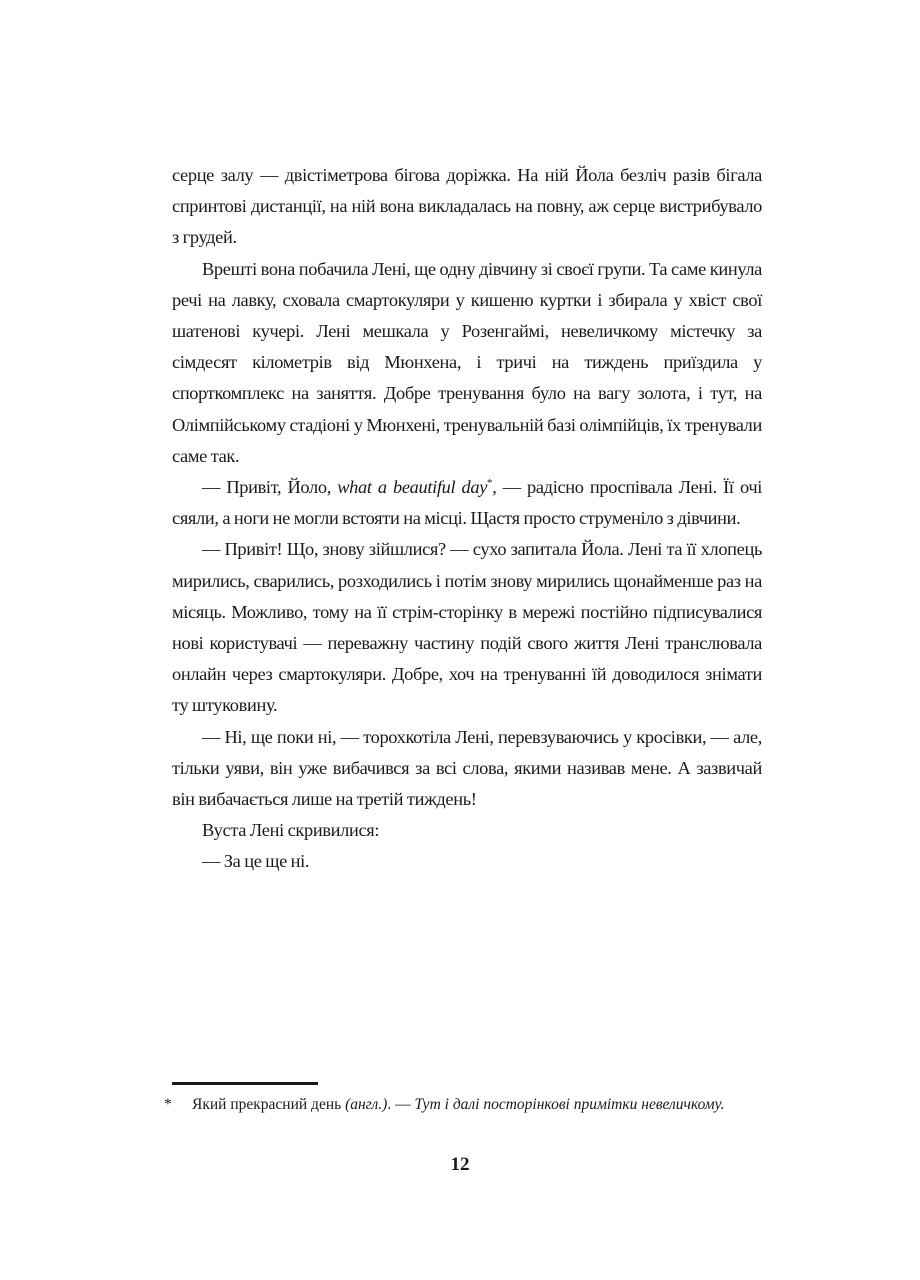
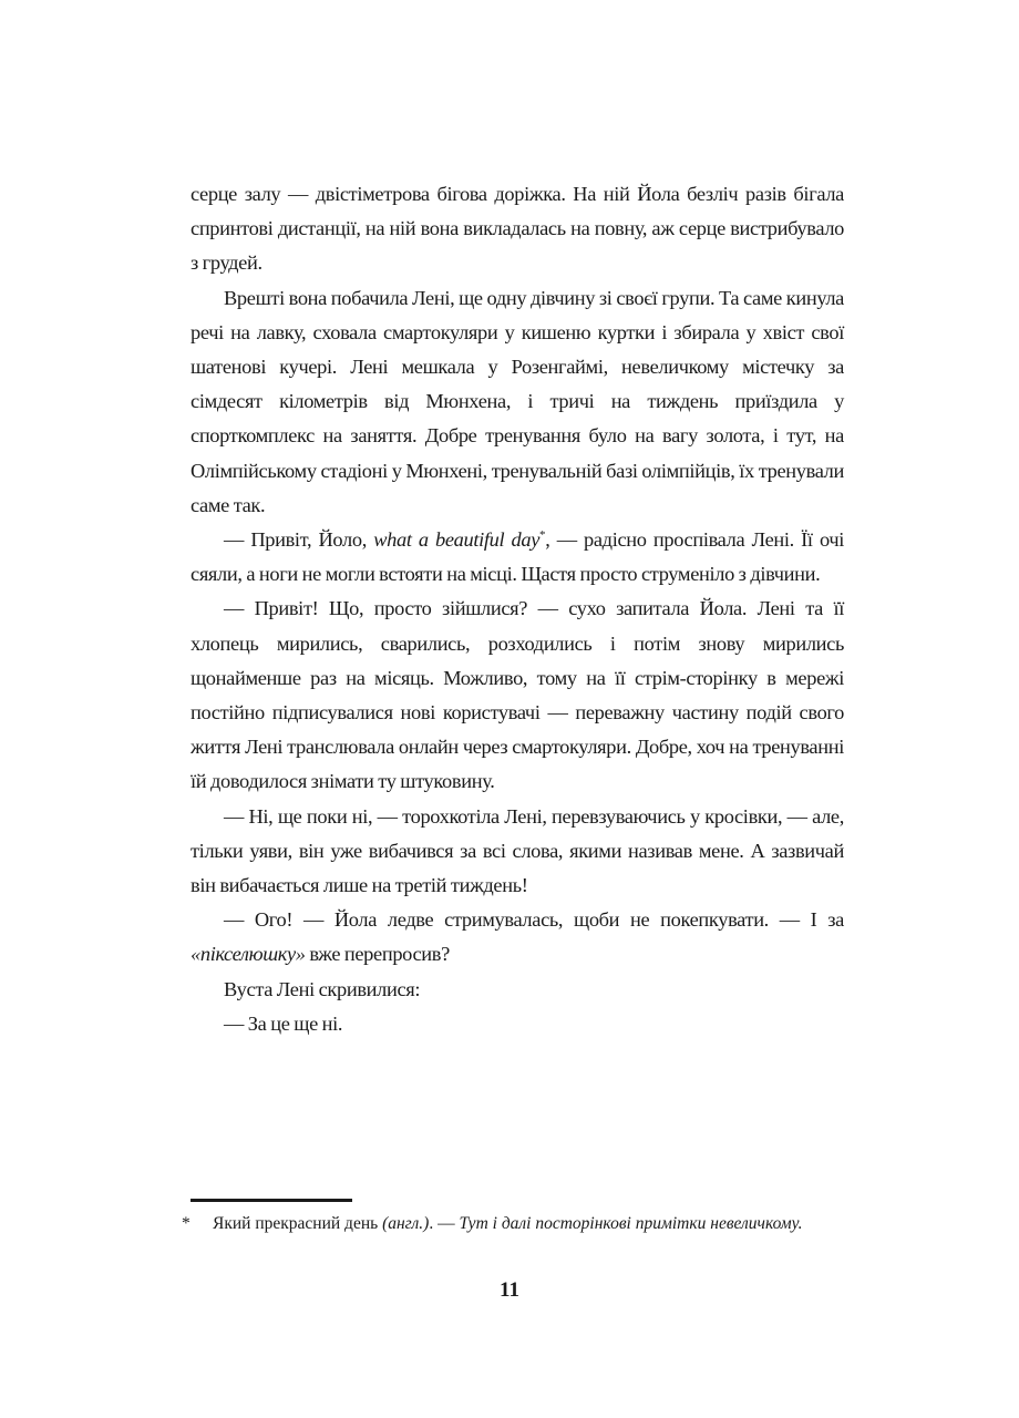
  серце залу — двістіметрова бігова доріжка. На ній Йола безліч разів бігала спринтові дистанції, на ній вона викладалась на повну, аж серце вистрибувало з грудей.
  Врешті вона побачила Лені, ще одну дівчину зі своєї групи. Та саме кинула речі на лавку, сховала смартокуляри у кишеню куртки і збирала у хвіст свої шатенові кучері. Лені мешкала у Розенгаймі, невеличкому містечку за сімдесят кілометрів від Мюнхена, і тричі на тиждень приїздила у спорткомплекс на заняття. Добре тренування було на вагу золота, і тут, на Олімпійському стадіоні у Мюнхені, тренувальній базі олімпійців, їх тренували саме так.
  — Привіт, Йоло, what a beautiful day*, — радісно проспівала Лені. Її очі сяяли, а ноги не могли встояти на місці. Щастя просто струменіло з дівчини.
- — Привіт! Що, знову зійшлися? — сухо запитала Йола. Лені та її хлопець мирились, сварились, розходились і потім знову мирились щонайменше раз на місяць. Можливо, тому на її стрім-сторінку в мережі постійно підписувалися нові користувачі — переважну частину подій свого життя Лені транслювала онлайн через смартокуляри. Добре, хоч на тренуванні їй доводилося знімати ту штуковину.
+ — Привіт! Що, просто зійшлися? — сухо запитала Йола. Лені та її хлопець мирились, сварились, розходились і потім знову мирились щонайменше раз на місяць. Можливо, тому на її стрім-сторінку в мережі постійно підписувалися нові користувачі — переважну частину подій свого життя Лені транслювала онлайн через смартокуляри. Добре, хоч на тренуванні їй доводилося знімати ту штуковину.
  — Ні, ще поки ні, — торохкотіла Лені, перевзуваючись у кросівки, — але, тільки уяви, він уже вибачився за всі слова, якими називав мене. А зазвичай він вибачається лише на третій тиждень!
+ — Ого! — Йола ледве стримувалась, щоби не покепкувати. — І за «пікселюшку» вже перепросив?
  Вуста Лені скривилися:
  — За це ще ні.
  *
  Який прекрасний день (англ.). — Тут і далі посторінкові примітки невеличкому.
- 12
+ 11
